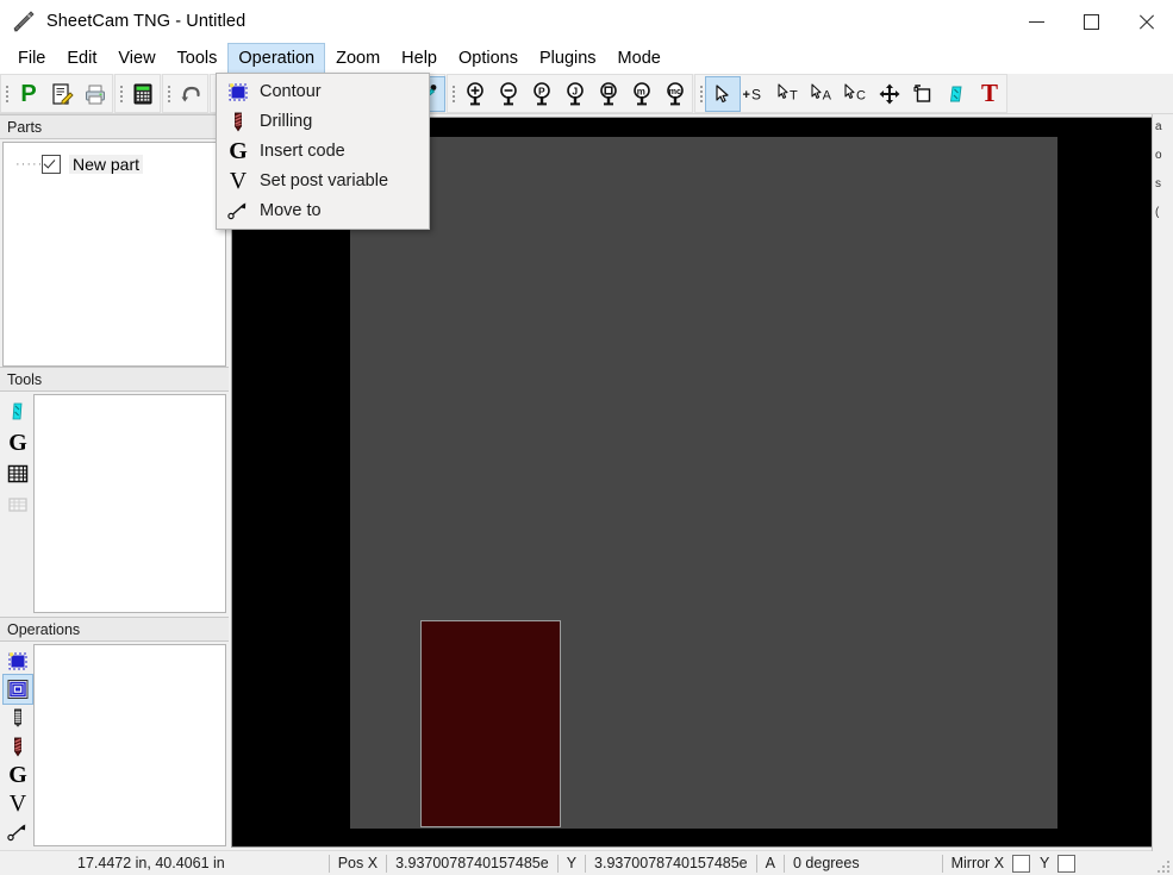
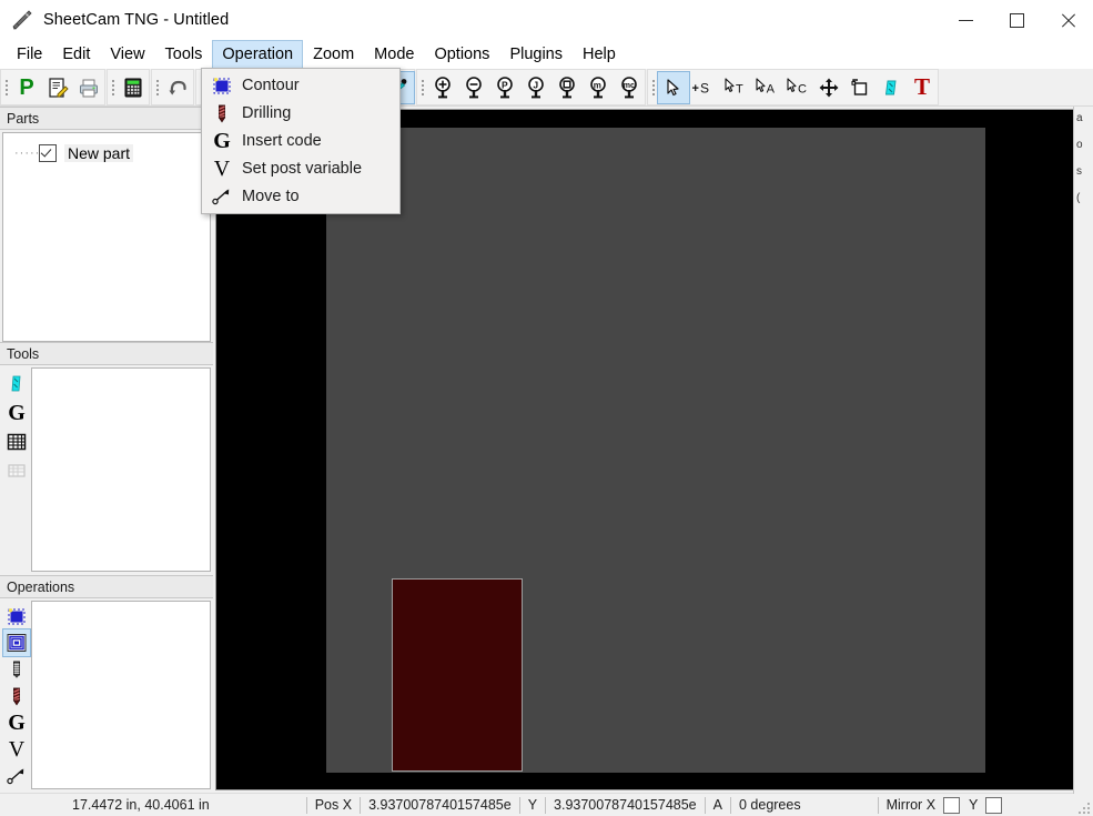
  SheetCam TNG - Untitled
  File
  Edit
  View
  Tools
  Operation
  Zoom
- Help
+ Mode
  Options
  Plugins
- Mode
+ Help
  P
  P
  J
  m
  mc
  +
  S
  T
  A
  C
  T
  Parts
  ·····
  New part
  Tools
  G
  Operations
  G
  V
  a
  o
  s
  (
  17.4472 in, 40.4061 in
  Pos X
  3.9370078740157485e
  Y
  3.9370078740157485e
  A
  0 degrees
  Mirror X
  Y
  Contour
  Drilling
  G
  Insert code
  V
  Set post variable
  Move to
